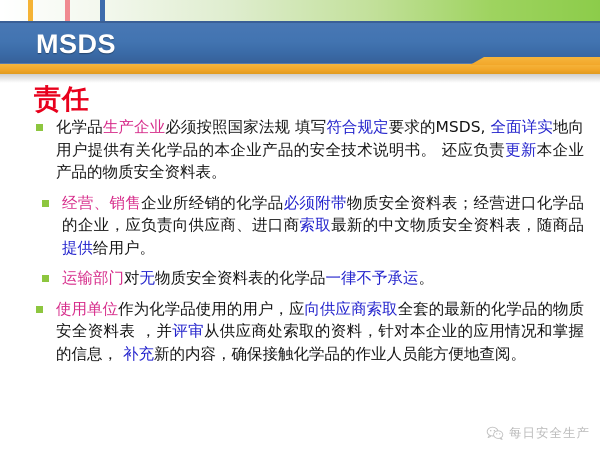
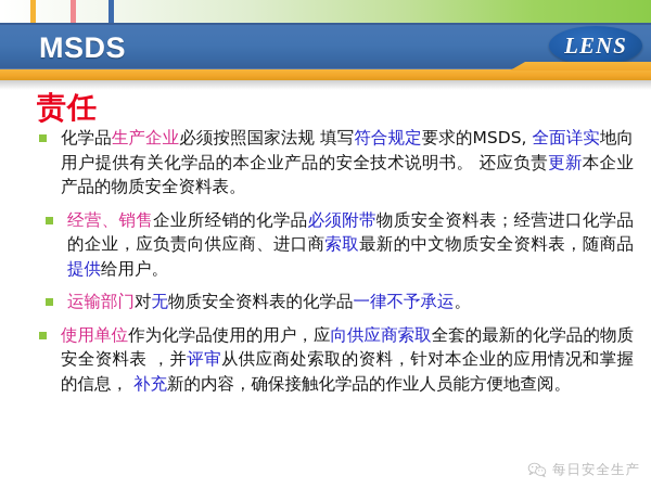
  MSDS
+ LENS
  责任
  化学品生产企业必须按照国家法规 填写符合规定要求的MSDS, 全面详实地向用户提供有关化学品的本企业产品的安全技术说明书。 还应负责更新本企业产品的物质安全资料表。
  经营、销售企业所经销的化学品必须附带物质安全资料表；经营进口化学品的企业，应负责向供应商、进口商索取最新的中文物质安全资料表，随商品提供给用户。
  运输部门对无物质安全资料表的化学品一律不予承运。
  使用单位作为化学品使用的用户，应向供应商索取全套的最新的化学品的物质安全资料表 ，并评审从供应商处索取的资料，针对本企业的应用情况和掌握的信息， 补充新的内容，确保接触化学品的作业人员能方便地查阅。
  每日安全生产
